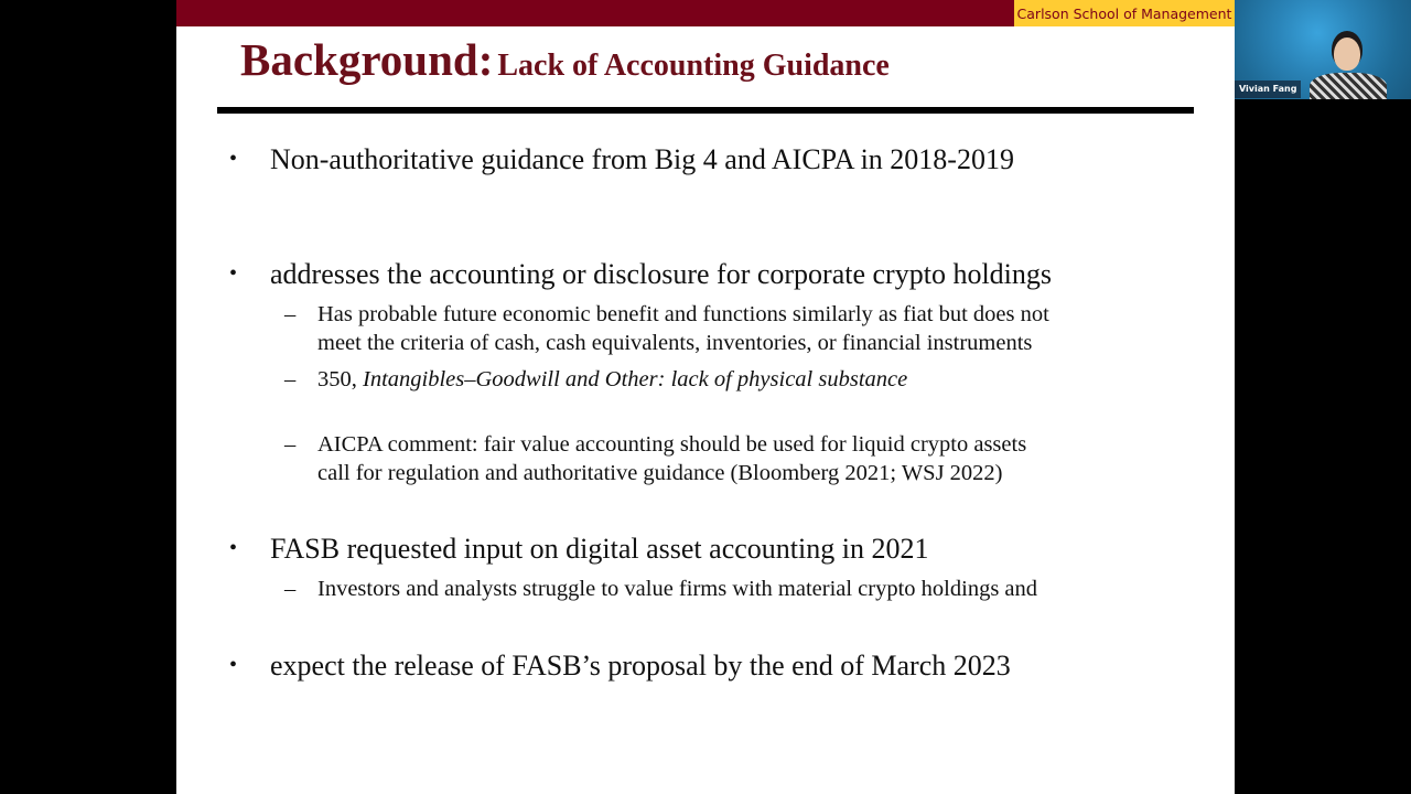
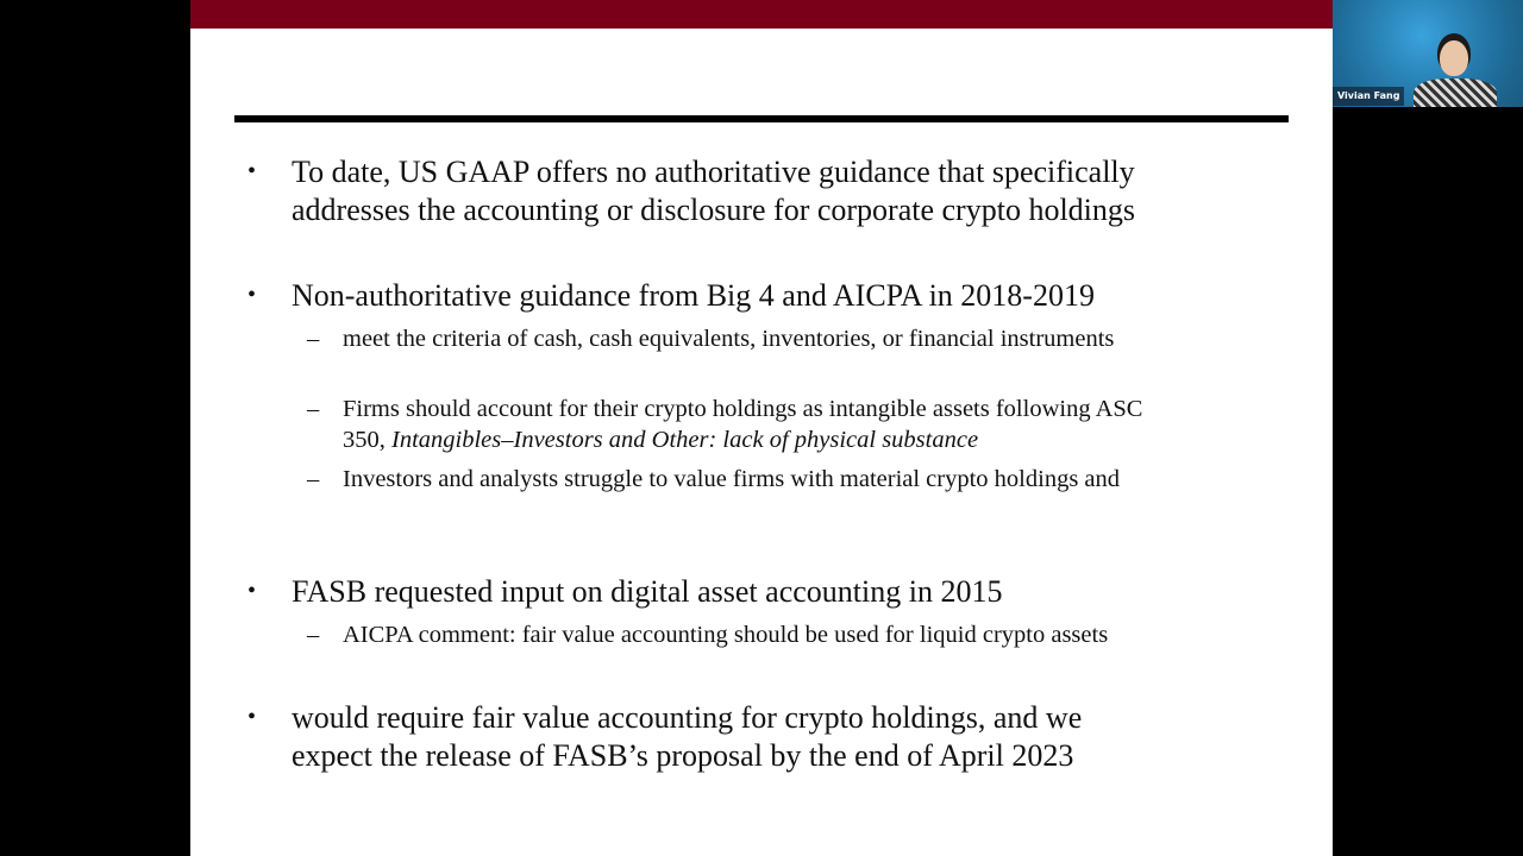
- Carlson School of Management
- Background: Lack of Accounting Guidance
  •
+ To date, US GAAP offers no authoritative guidance that specifically
- Non-authoritative guidance from Big 4 and AICPA in 2018-2019
+ addresses the accounting or disclosure for corporate crypto holdings
  •
- addresses the accounting or disclosure for corporate crypto holdings
+ Non-authoritative guidance from Big 4 and AICPA in 2018-2019
  –
- Has probable future economic benefit and functions similarly as fiat but does not
  meet the criteria of cash, cash equivalents, inventories, or financial instruments
  –
+ Firms should account for their crypto holdings as intangible assets following ASC
- 350, Intangibles–Goodwill and Other: lack of physical substance
+ 350, Intangibles–Investors and Other: lack of physical substance
  –
- AICPA comment: fair value accounting should be used for liquid crypto assets
+ Investors and analysts struggle to value firms with material crypto holdings and
- call for regulation and authoritative guidance (Bloomberg 2021; WSJ 2022)
  •
- FASB requested input on digital asset accounting in 2021
+ FASB requested input on digital asset accounting in 2015
  –
- Investors and analysts struggle to value firms with material crypto holdings and
+ AICPA comment: fair value accounting should be used for liquid crypto assets
  •
+ would require fair value accounting for crypto holdings, and we
- expect the release of FASB’s proposal by the end of March 2023
+ expect the release of FASB’s proposal by the end of April 2023
  Vivian Fang
